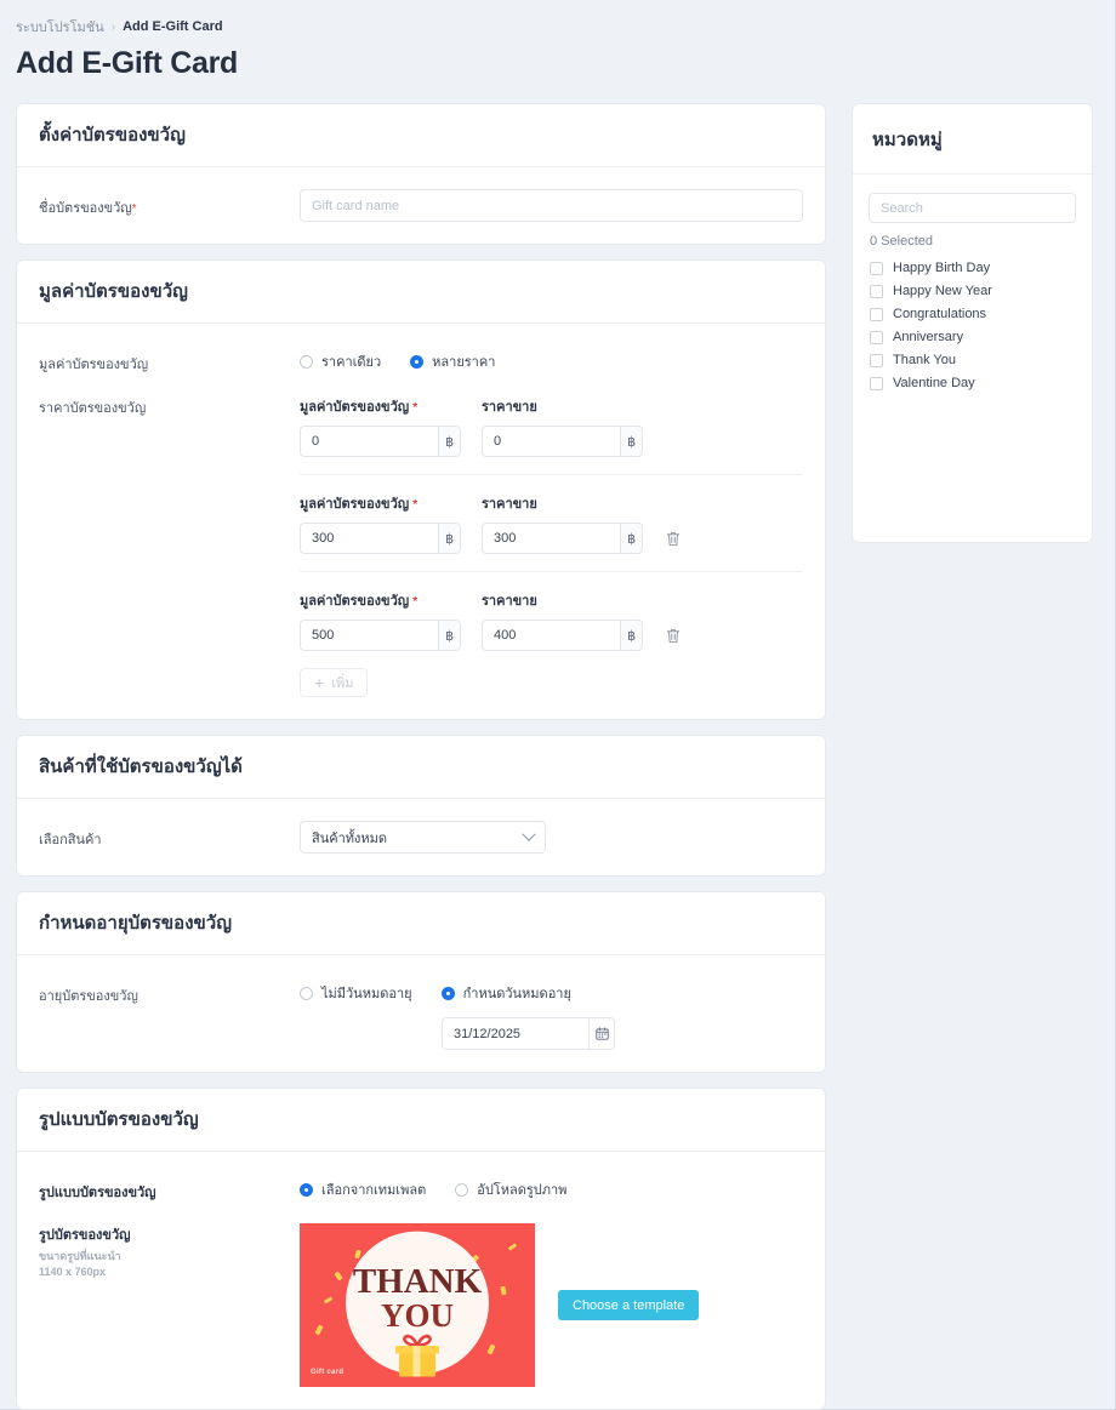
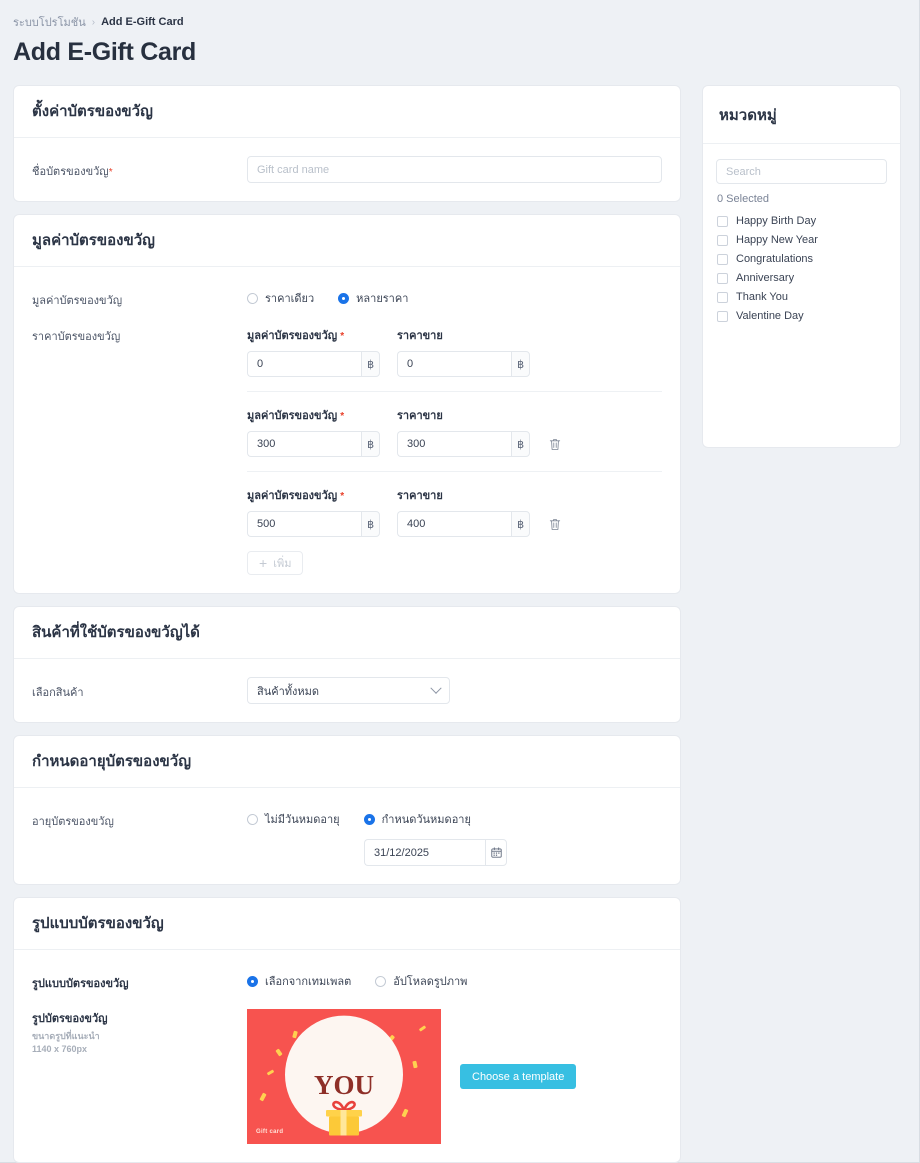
  ระบบโปรโมชัน
  ›
  Add E-Gift Card
  Add E-Gift Card
  ตั้งค่าบัตรของขวัญ
  ชื่อบัตรของขวัญ*
  Gift card name
  มูลค่าบัตรของขวัญ
  มูลค่าบัตรของขวัญ
  ราคาเดียว
  หลายราคา
  ราคาบัตรของขวัญ
  มูลค่าบัตรของขวัญ *
  0
  ฿
  ราคาขาย
  0
  ฿
  มูลค่าบัตรของขวัญ *
  300
  ฿
  ราคาขาย
  300
  ฿
  มูลค่าบัตรของขวัญ *
  500
  ฿
  ราคาขาย
  400
  ฿
  +
  เพิ่ม
  สินค้าที่ใช้บัตรของขวัญได้
  เลือกสินค้า
  สินค้าทั้งหมด
  กำหนดอายุบัตรของขวัญ
  อายุบัตรของขวัญ
  ไม่มีวันหมดอายุ
  กำหนดวันหมดอายุ
  31/12/2025
  รูปแบบบัตรของขวัญ
  รูปแบบบัตรของขวัญ
  เลือกจากเทมเพลต
  อัปโหลดรูปภาพ
  รูปบัตรของขวัญ
  ขนาดรูปที่แนะนำ
  1140 x 760px
- THANK
  YOU
  Choose a template
  หมวดหมู่
  Search
  0 Selected
  Happy Birth Day
  Happy New Year
  Congratulations
  Anniversary
  Thank You
  Valentine Day
